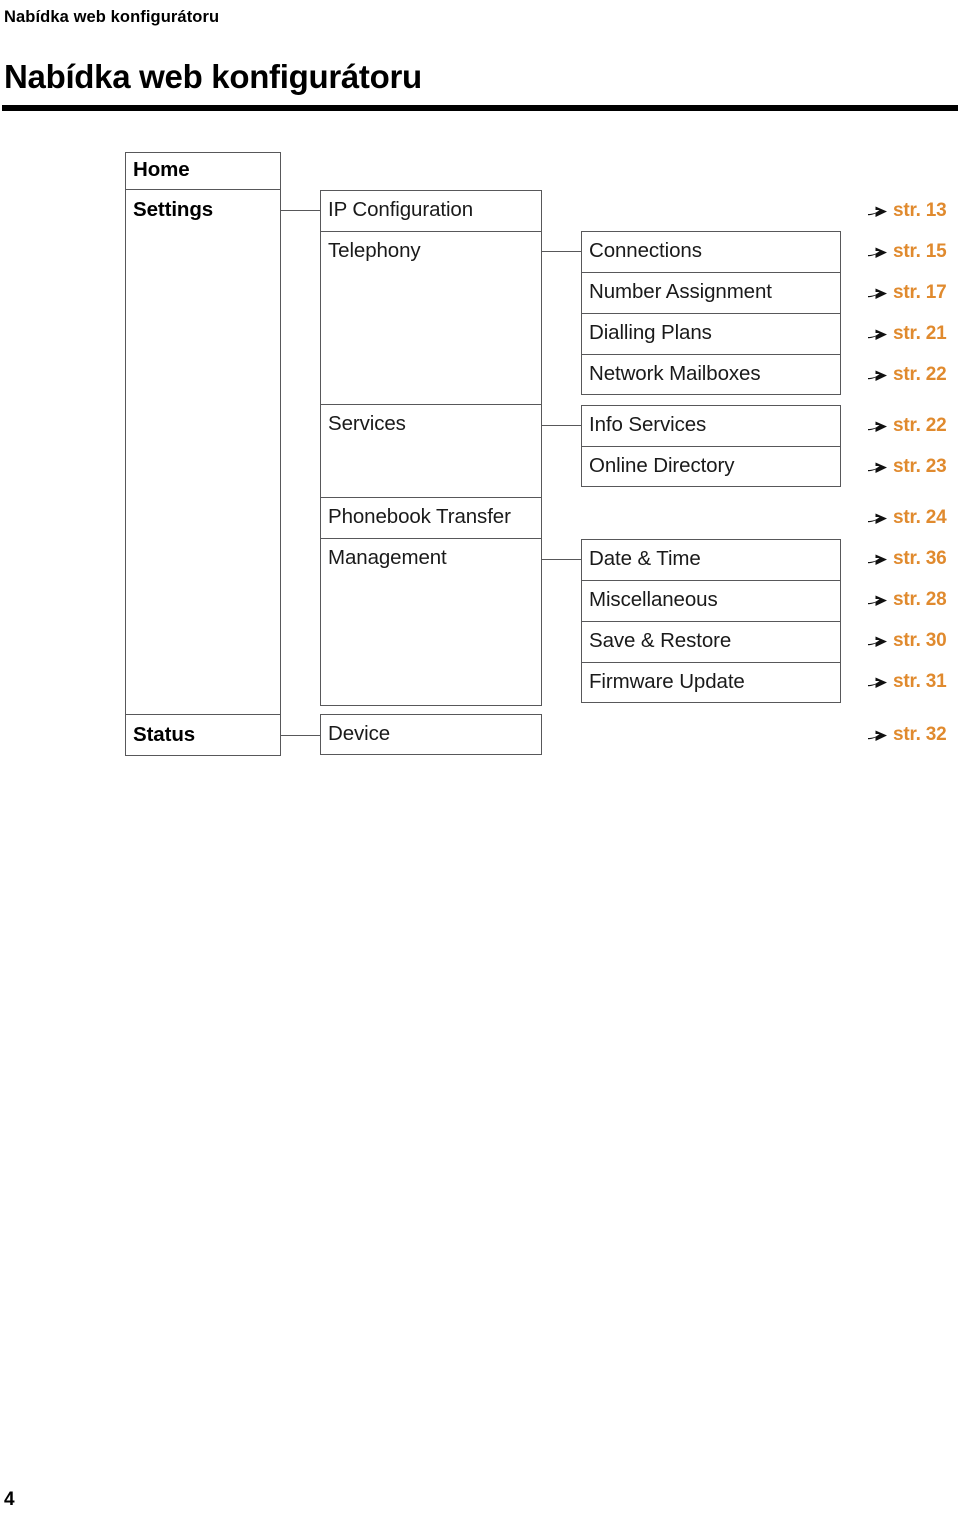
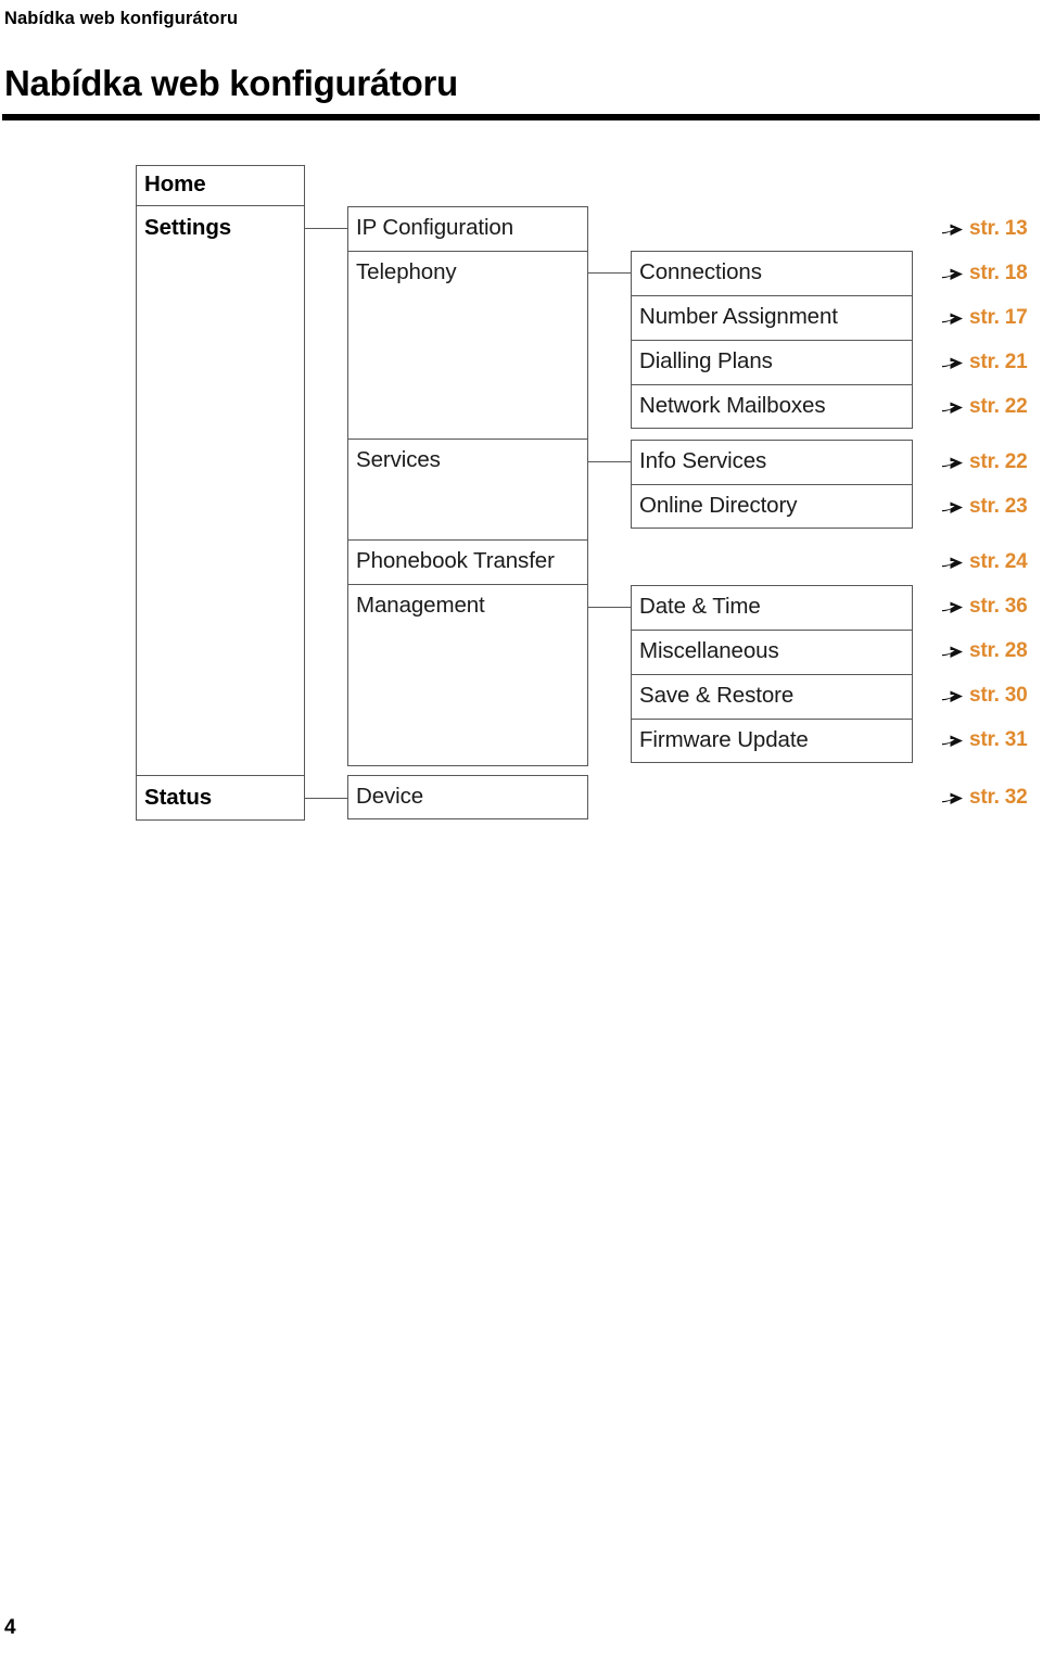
  Nabídka web konfigurátoru
  Nabídka web konfigurátoru
  Home
  Settings
  Status
  IP Configuration
  Telephony
  Services
  Phonebook Transfer
  Management
  Device
  Connections
  Number Assignment
  Dialling Plans
  Network Mailboxes
  Info Services
  Online Directory
  Date & Time
  Miscellaneous
  Save & Restore
  Firmware Update
  str. 13
- str. 15
+ str. 18
  str. 17
  str. 21
  str. 22
  str. 22
  str. 23
  str. 24
  str. 36
  str. 28
  str. 30
  str. 31
  str. 32
  4
